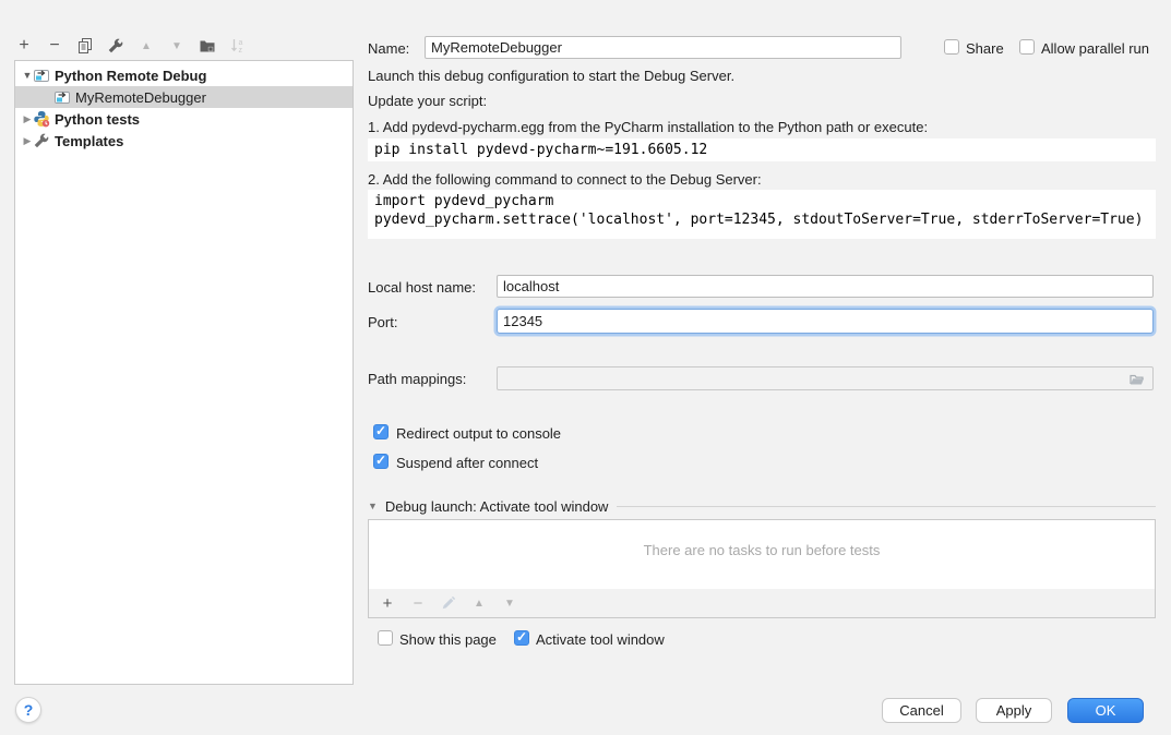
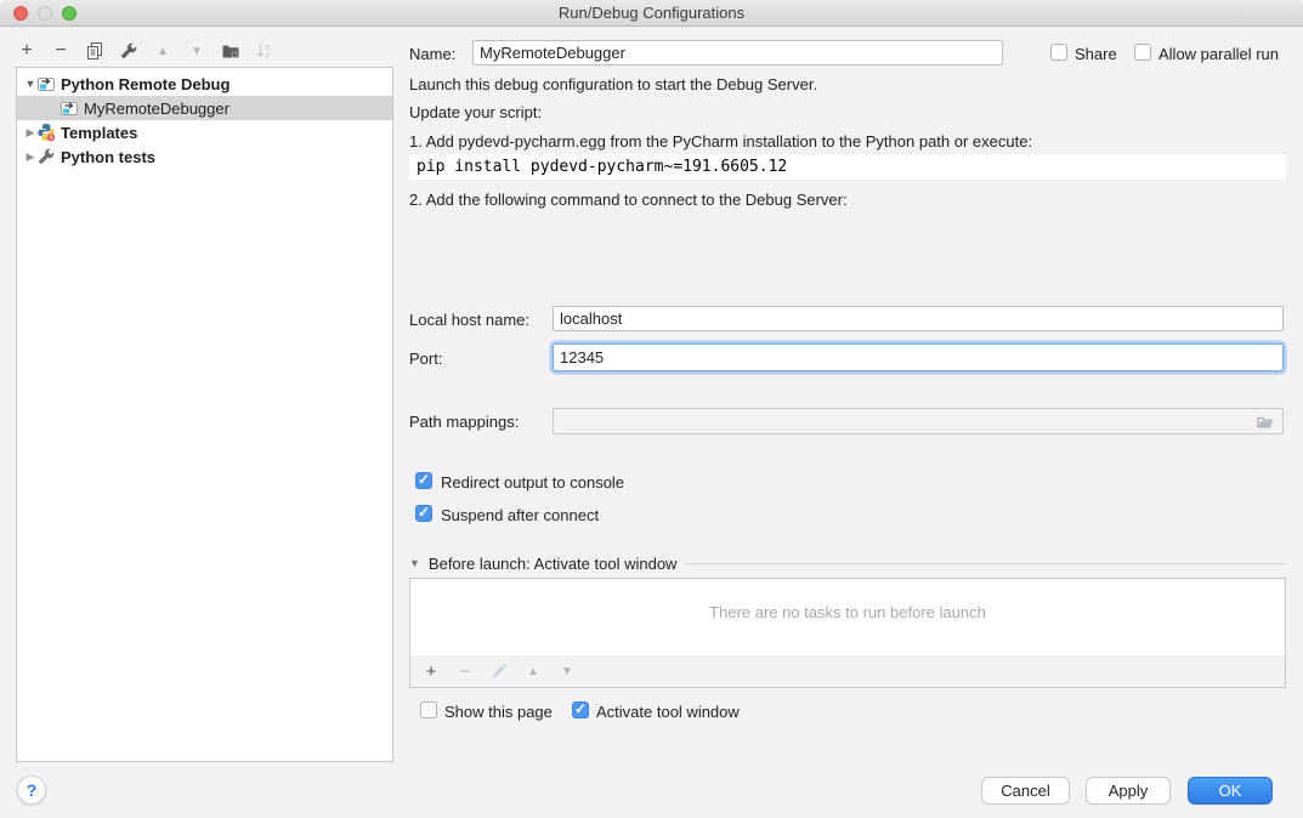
+ Run/Debug Configurations
  +
  −
  ▲
  ▼
  ▼
  Python Remote Debug
  MyRemoteDebugger
  ▶
- Python tests
+ Templates
  ▶
- Templates
+ Python tests
  Name:
  MyRemoteDebugger
  Share
  Allow parallel run
  Launch this debug configuration to start the Debug Server.
  Update your script:
  1. Add pydevd-pycharm.egg from the PyCharm installation to the Python path or execute:
  pip install pydevd-pycharm~=191.6605.12
  2. Add the following command to connect to the Debug Server:
- import pydevd_pycharm pydevd_pycharm.settrace('localhost', port=12345, stdoutToServer=True, stderrToServer=True)
  Local host name:
  localhost
  Port:
  12345
  Path mappings:
  Redirect output to console
  Suspend after connect
  ▼
- Debug launch: Activate tool window
+ Before launch: Activate tool window
- There are no tasks to run before tests
+ There are no tasks to run before launch
  +
  −
  ▲
  ▼
  Show this page
  Activate tool window
  ?
  Cancel
  Apply
  OK
